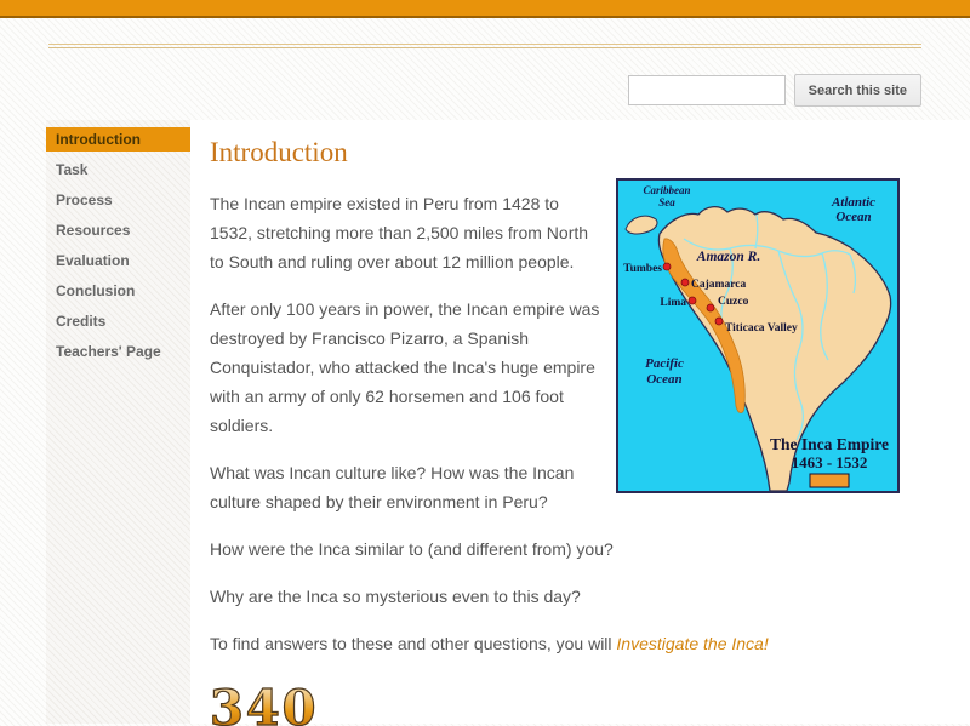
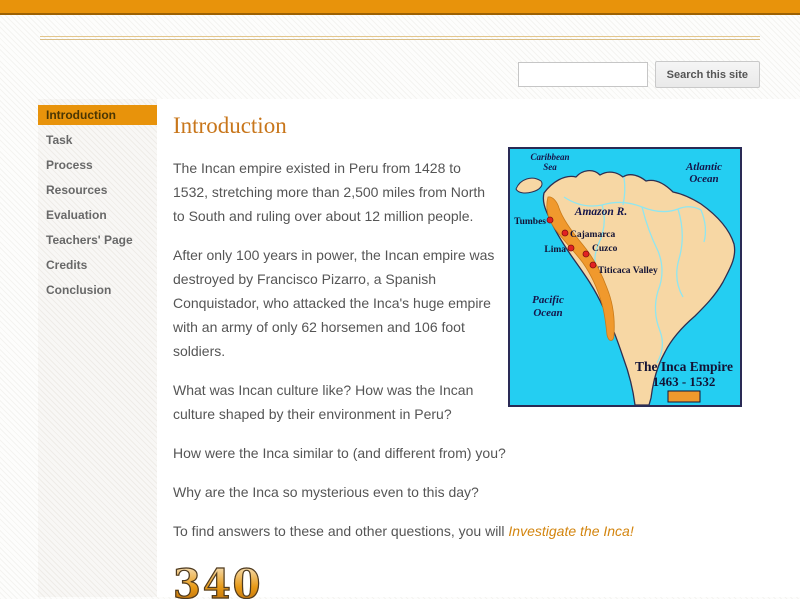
  Search this site
  Introduction
  Task
  Process
  Resources
  Evaluation
- Conclusion
+ Teachers' Page
  Credits
- Teachers' Page
+ Conclusion
  Introduction
  Tumbes
  Cajamarca
  Lima
  Cuzco
  Titicaca Valley
  Caribbean
  Sea
  Atlantic
  Ocean
  Amazon R.
  Pacific
  Ocean
  The Inca Empire
  1463 - 1532
  The Incan empire existed in Peru from 1428 to 1532, stretching more than 2,500 miles from North to South and ruling over about 12 million people.
  After only 100 years in power, the Incan empire was destroyed by Francisco Pizarro, a Spanish Conquistador, who attacked the Inca's huge empire with an army of only 62 horsemen and 106 foot soldiers.
  What was Incan culture like? How was the Incan culture shaped by their environment in Peru?
  How were the Inca similar to (and different from) you?
  Why are the Inca so mysterious even to this day?
  To find answers to these and other questions, you will Investigate the Inca!
  340
